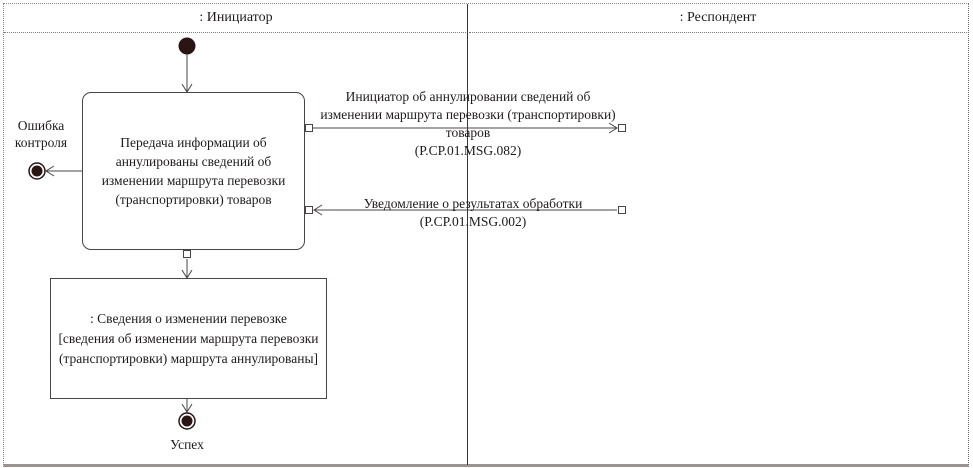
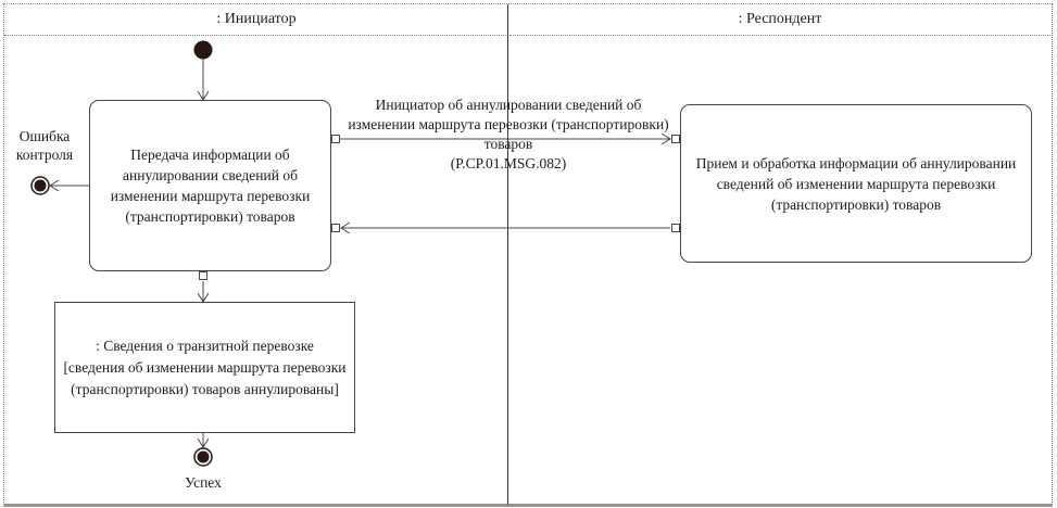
  : Инициатор
  : Респондент
- Передача информации об аннулированы сведений об изменении маршрута перевозки (транспортировки) товаров
+ Передача информации об аннулировании сведений об изменении маршрута перевозки (транспортировки) товаров
+ Прием и обработка информации об аннулировании сведений об изменении маршрута перевозки (транспортировки) товаров
  Инициатор об аннулировании сведений об изменении маршрута перевозки (транспортировки) товаров
  (P.CP.01.MSG.082)
- Уведомление о результатах обработки
- (P.CP.01.MSG.002)
- : Сведения о изменении перевозке
+ : Сведения о транзитной перевозке
- [сведения об изменении маршрута перевозки (транспортировки) маршрута аннулированы]
+ [сведения об изменении маршрута перевозки (транспортировки) товаров аннулированы]
  Ошибка контроля
  Успех
